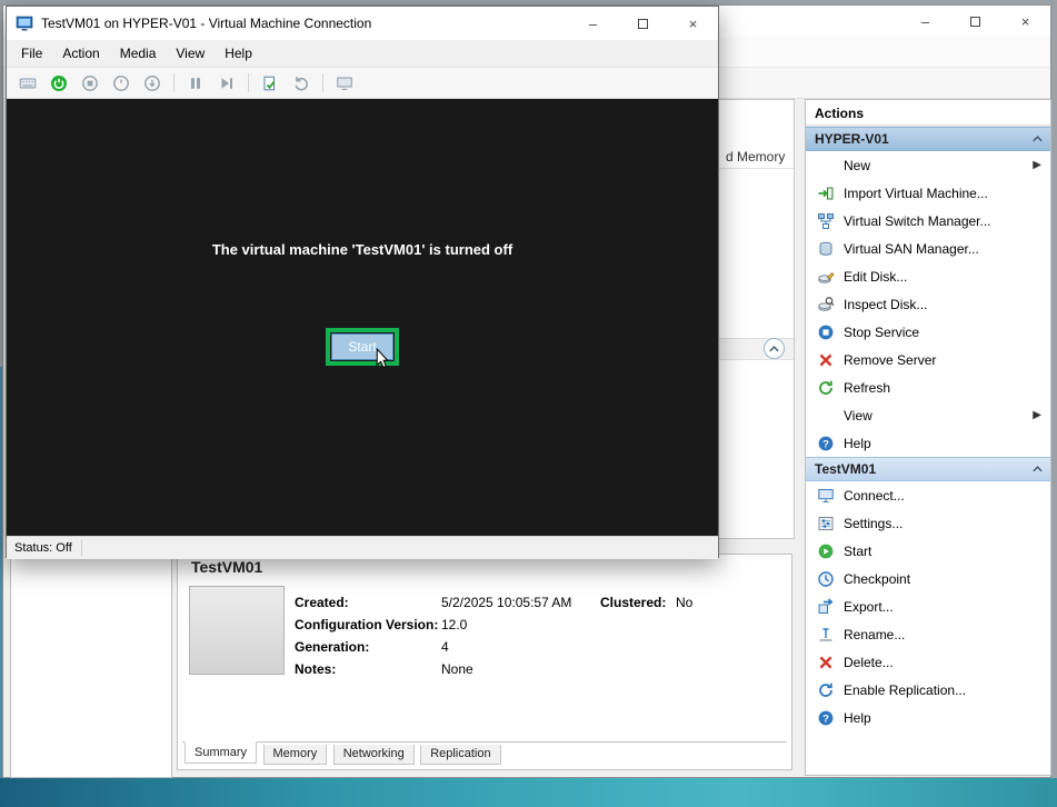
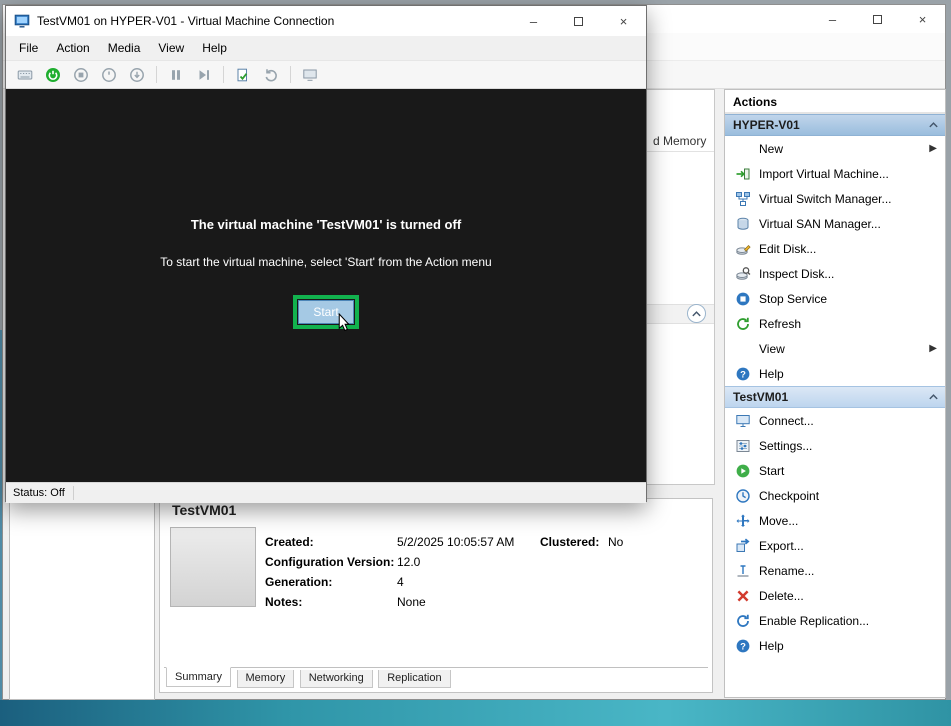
  –
  ×
  d Memory
  TestVM01
  Created:
  5/2/2025 10:05:57 AM
  Configuration Version:
  12.0
  Generation:
  4
  Notes:
  None
  Clustered:
  No
  Summary Memory Networking Replication
  Actions
  HYPER-V01
  New
  ▶
  Import Virtual Machine...
  Virtual Switch Manager...
  Virtual SAN Manager...
  Edit Disk...
  Inspect Disk...
  Stop Service
- Remove Server
  Refresh
  View
  ▶
  Help
  TestVM01
  Connect...
  Settings...
  Start
  Checkpoint
+ Move...
  Export...
  Rename...
  Delete...
  Enable Replication...
  Help
  TestVM01 on HYPER-V01 - Virtual Machine Connection
  –
  ×
  File
  Action
  Media
  View
  Help
  The virtual machine 'TestVM01' is turned off
+ To start the virtual machine, select 'Start' from the Action menu
  Start
  Status: Off
